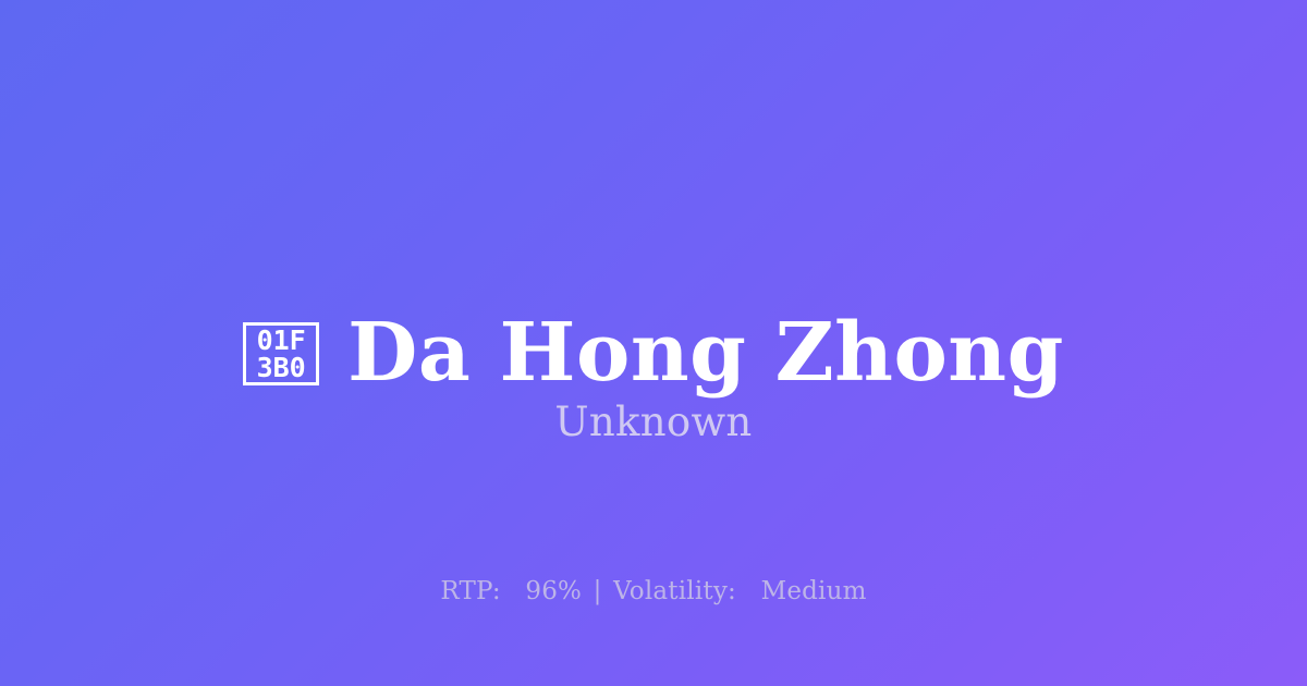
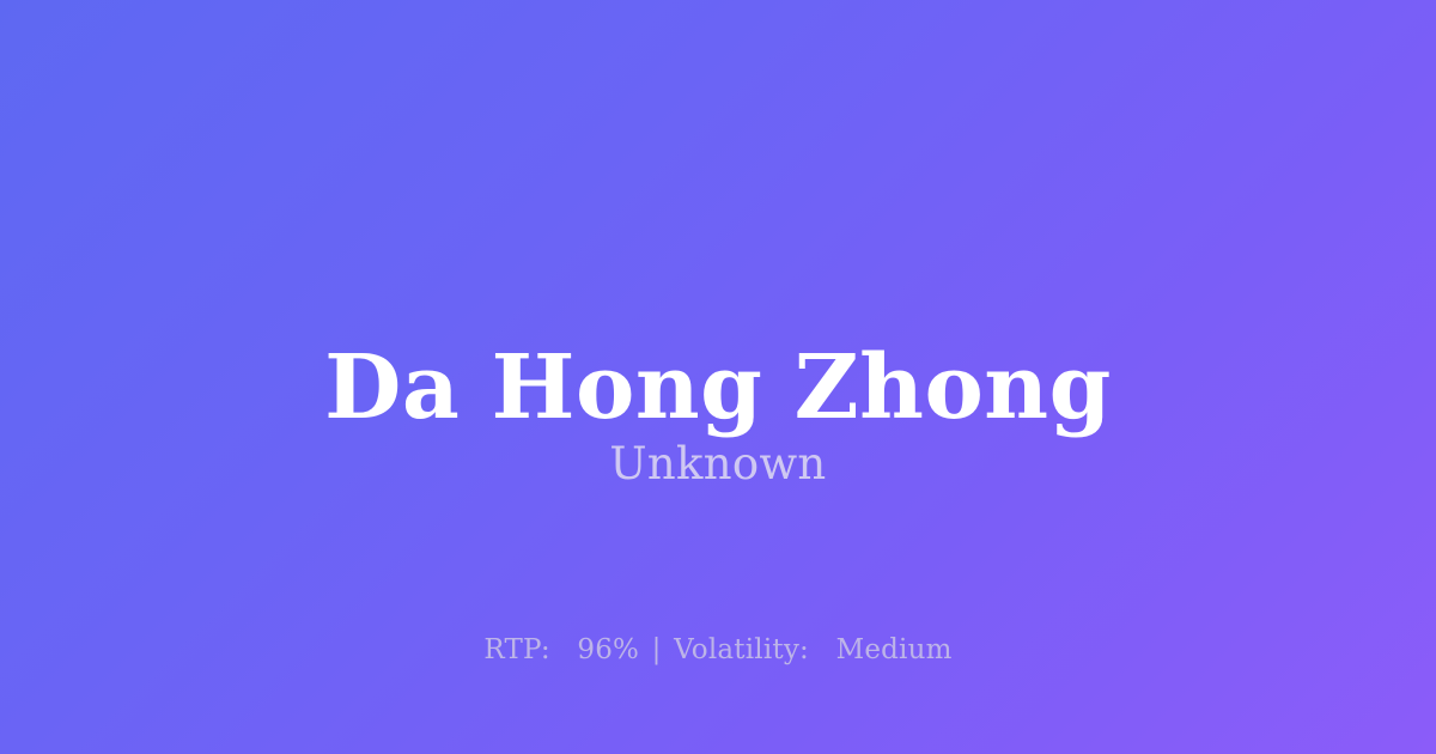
- 01F
- 3B0
  Da Hong Zhong
  Unknown
  RTP: 96% | Volatility: Medium
